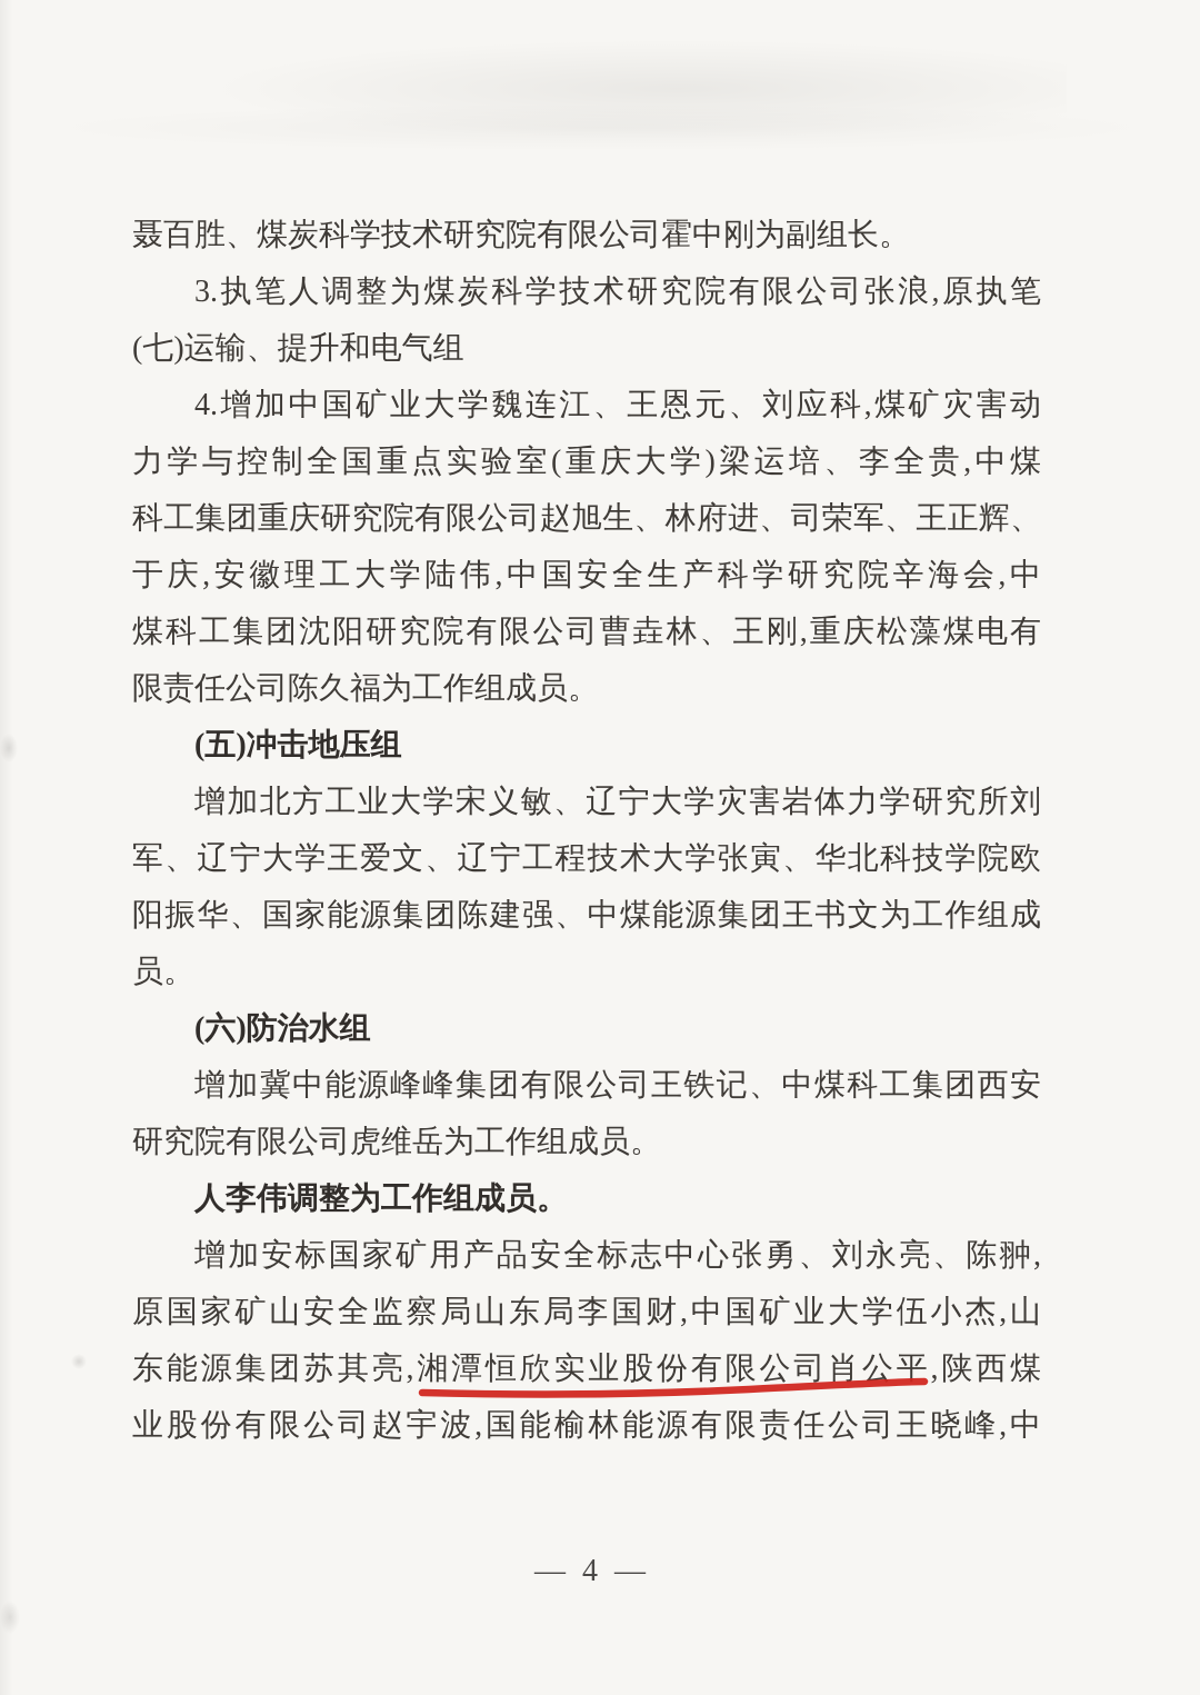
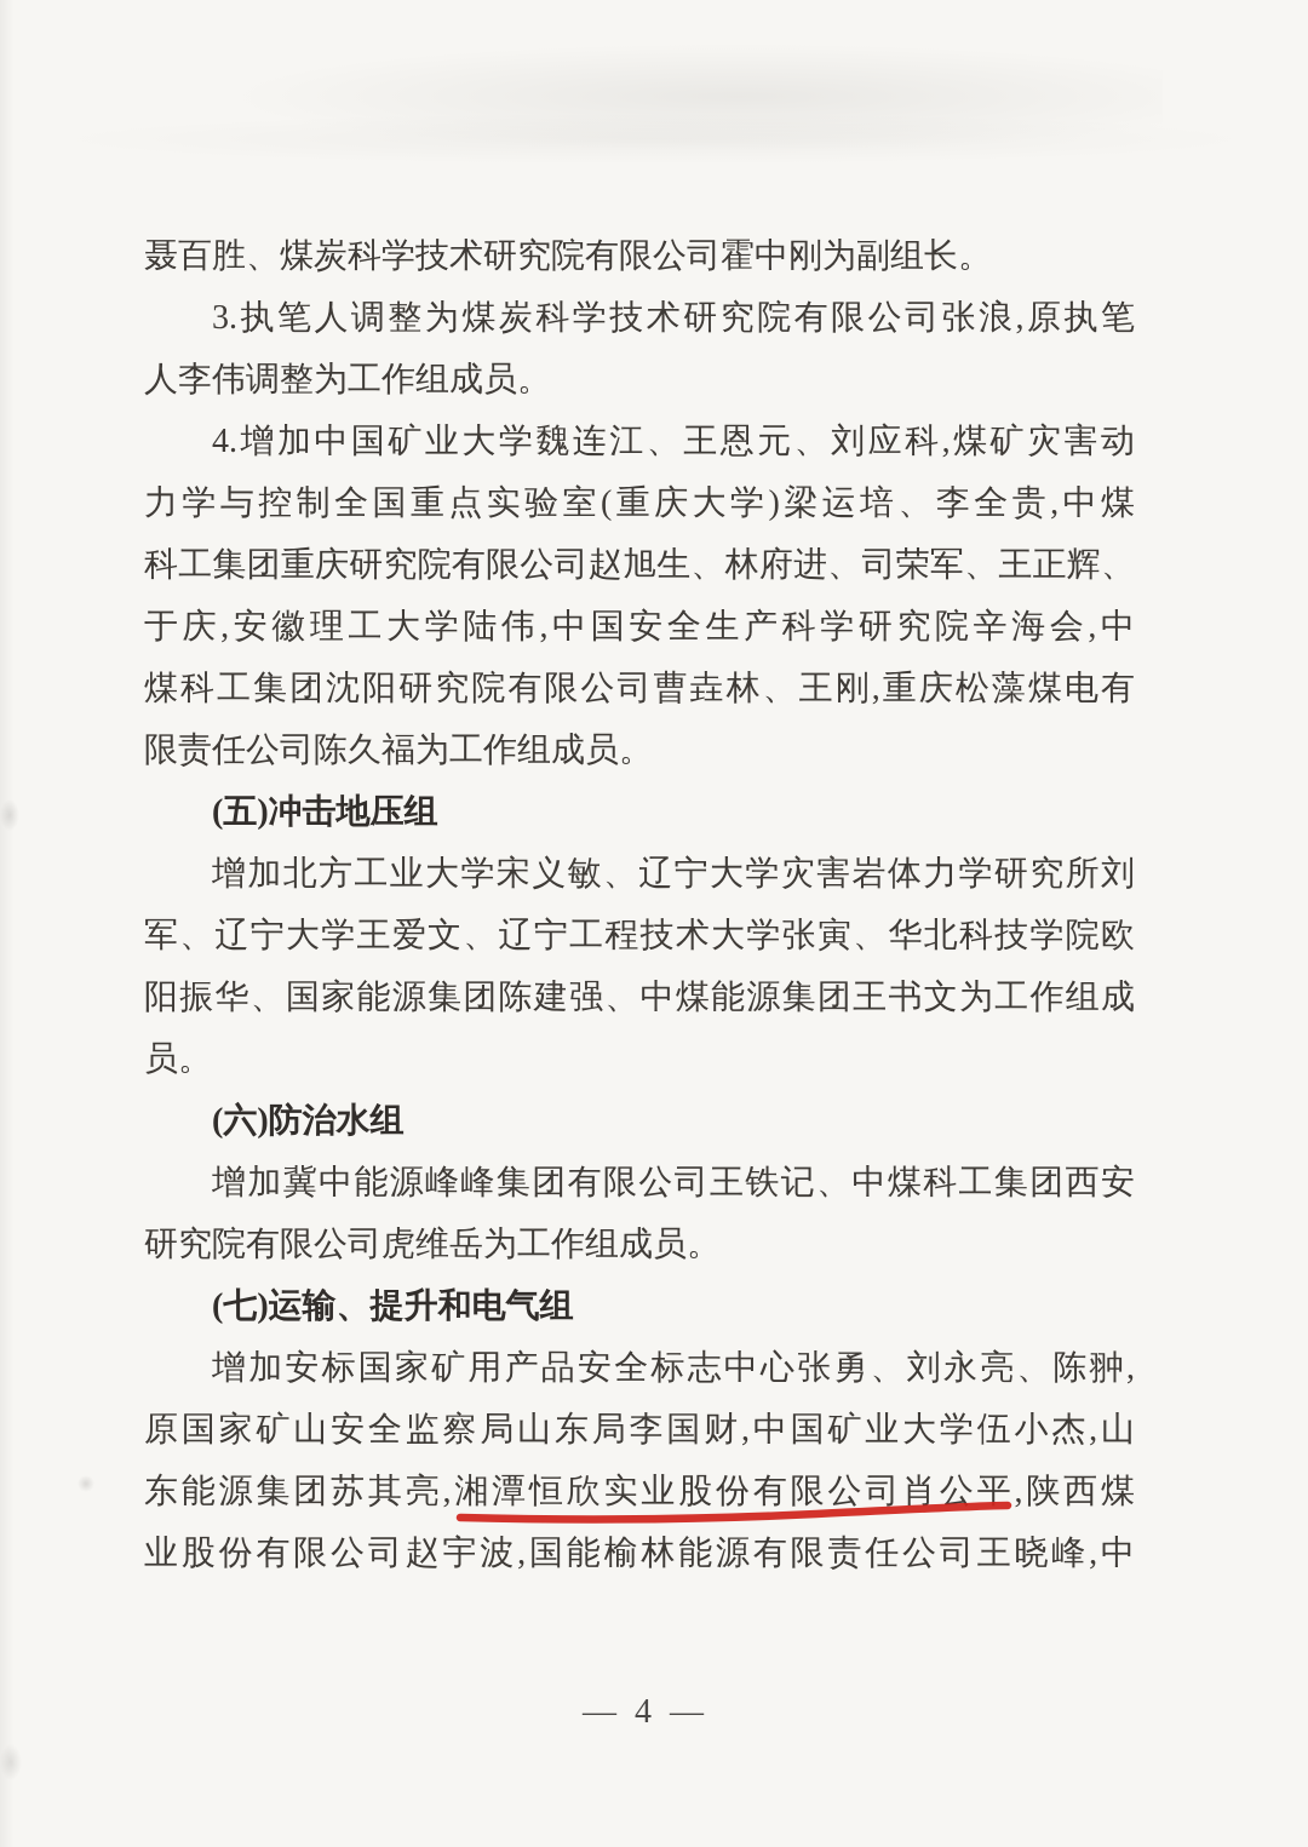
  聂百胜、煤炭科学技术研究院有限公司霍中刚为副组长。
  3.执笔人调整为煤炭科学技术研究院有限公司张浪,原执笔
- (七)运输、提升和电气组
+ 人李伟调整为工作组成员。
  4.增加中国矿业大学魏连江、王恩元、刘应科,煤矿灾害动
  力学与控制全国重点实验室(重庆大学)梁运培、李全贵,中煤
  科工集团重庆研究院有限公司赵旭生、林府进、司荣军、王正辉、
  于庆,安徽理工大学陆伟,中国安全生产科学研究院辛海会,中
  煤科工集团沈阳研究院有限公司曹垚林、王刚,重庆松藻煤电有
  限责任公司陈久福为工作组成员。
  (五)冲击地压组
  增加北方工业大学宋义敏、辽宁大学灾害岩体力学研究所刘
  军、辽宁大学王爱文、辽宁工程技术大学张寅、华北科技学院欧
  阳振华、国家能源集团陈建强、中煤能源集团王书文为工作组成
  员。
  (六)防治水组
  增加冀中能源峰峰集团有限公司王铁记、中煤科工集团西安
  研究院有限公司虎维岳为工作组成员。
- 人李伟调整为工作组成员。
+ (七)运输、提升和电气组
  增加安标国家矿用产品安全标志中心张勇、刘永亮、陈翀,
  原国家矿山安全监察局山东局李国财,中国矿业大学伍小杰,山
  东能源集团苏其亮,湘潭恒欣实业股份有限公司肖公平,陕西煤
  业股份有限公司赵宇波,国能榆林能源有限责任公司王晓峰,中
  — 4 —
